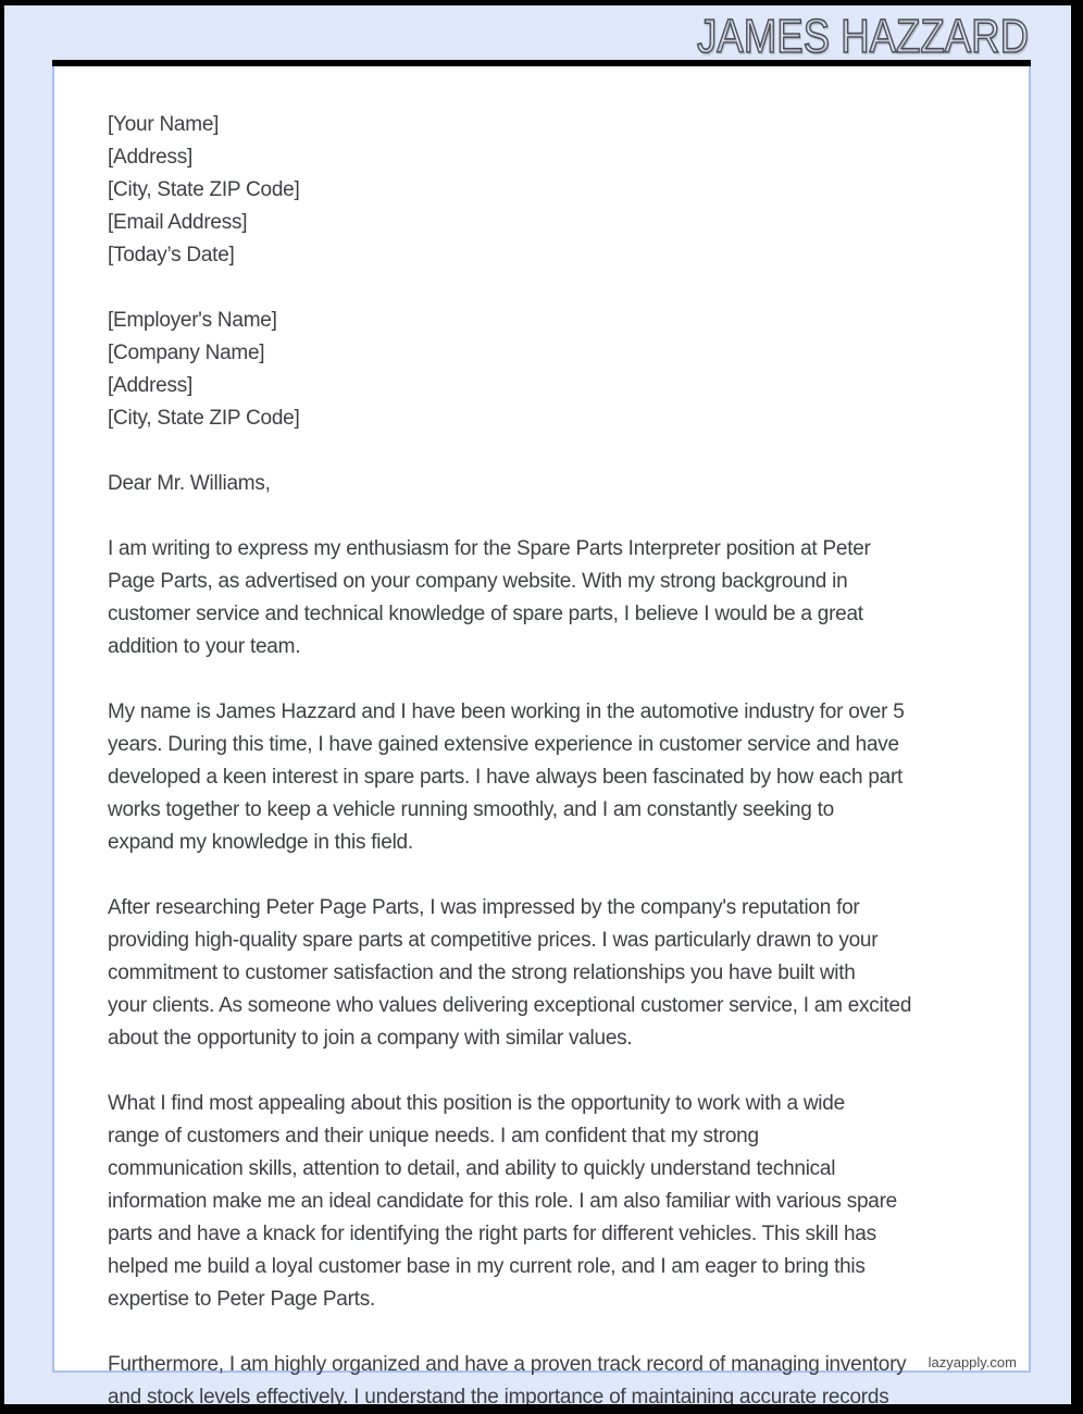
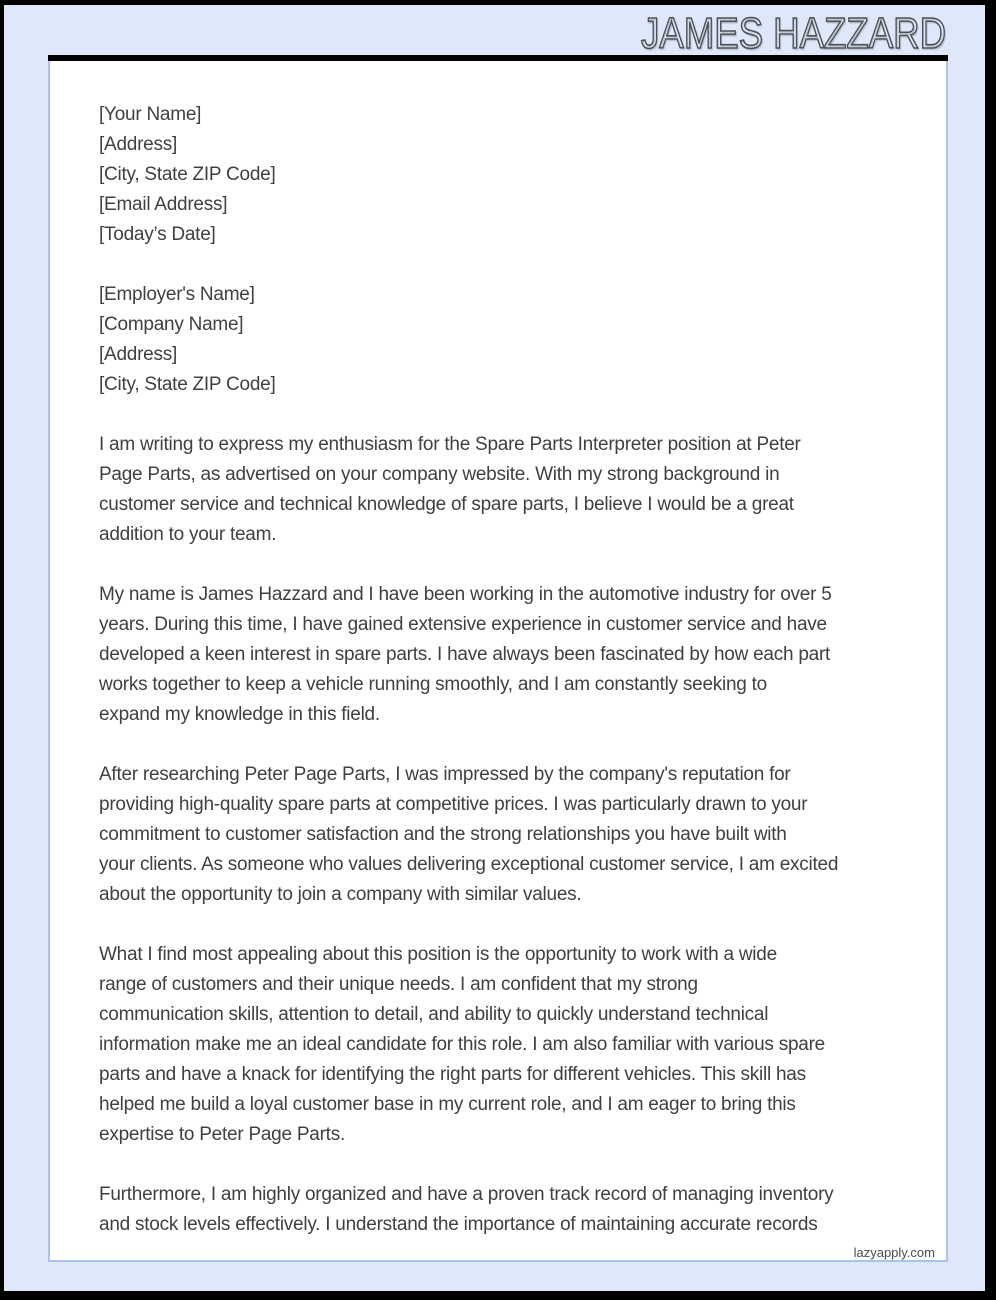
  JAMES HAZZARD
  [Your Name]
  [Address]
  [City, State ZIP Code]
  [Email Address]
  [Today’s Date]
  [Employer's Name]
  [Company Name]
  [Address]
  [City, State ZIP Code]
- Dear Mr. Williams,
  I am writing to express my enthusiasm for the Spare Parts Interpreter position at Peter
  Page Parts, as advertised on your company website. With my strong background in
  customer service and technical knowledge of spare parts, I believe I would be a great
  addition to your team.
  My name is James Hazzard and I have been working in the automotive industry for over 5
  years. During this time, I have gained extensive experience in customer service and have
  developed a keen interest in spare parts. I have always been fascinated by how each part
  works together to keep a vehicle running smoothly, and I am constantly seeking to
  expand my knowledge in this field.
  After researching Peter Page Parts, I was impressed by the company's reputation for
  providing high-quality spare parts at competitive prices. I was particularly drawn to your
  commitment to customer satisfaction and the strong relationships you have built with
  your clients. As someone who values delivering exceptional customer service, I am excited
  about the opportunity to join a company with similar values.
  What I find most appealing about this position is the opportunity to work with a wide
  range of customers and their unique needs. I am confident that my strong
  communication skills, attention to detail, and ability to quickly understand technical
  information make me an ideal candidate for this role. I am also familiar with various spare
  parts and have a knack for identifying the right parts for different vehicles. This skill has
  helped me build a loyal customer base in my current role, and I am eager to bring this
  expertise to Peter Page Parts.
  Furthermore, I am highly organized and have a proven track record of managing inventory
  and stock levels effectively. I understand the importance of maintaining accurate records
  lazyapply.com
